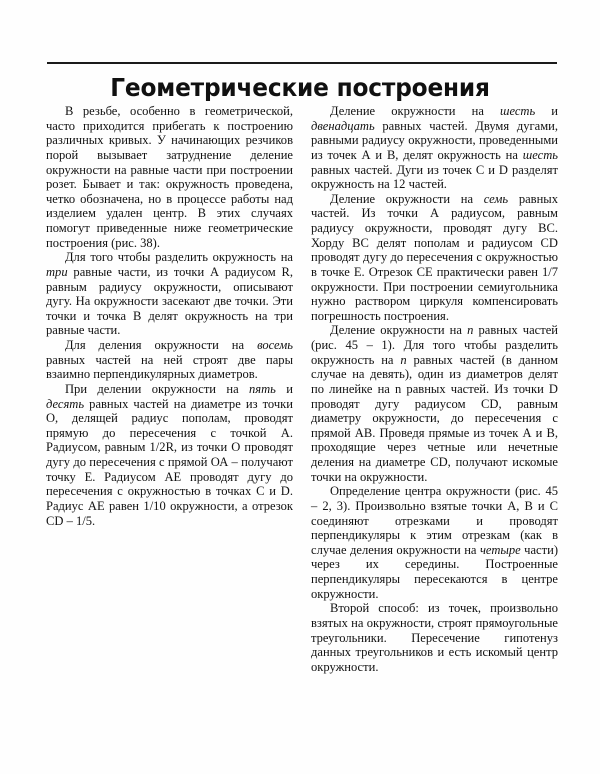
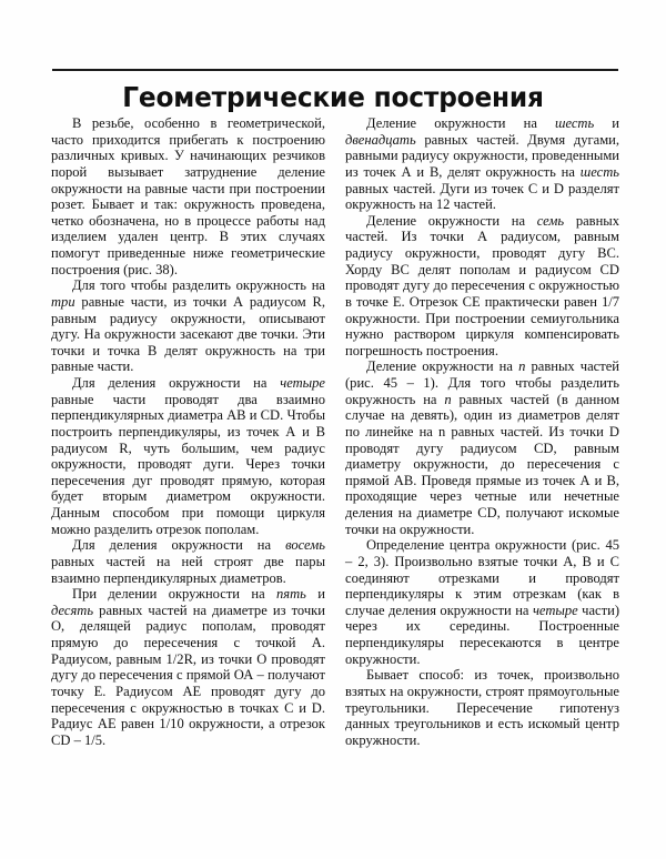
  Геометрические построения
  В резьбе, особенно в геометрической, часто приходится прибегать к построению различных кривых. У начинающих резчиков порой вызывает затруднение деление окружности на равные части при построении розет. Бывает и так: окружность проведена, четко обозначена, но в процессе работы над изделием удален центр. В этих случаях помогут приведенные ниже геометрические построения (рис. 38).
  Для того чтобы разделить окружность на три равные части, из точки А радиусом R, равным радиусу окружности, описывают дугу. На окружности засекают две точки. Эти точки и точка В делят окружность на три равные части.
+ Для деления окружности на четыре равные части проводят два взаимно перпендикулярных диаметра АВ и CD. Чтобы построить перпендикуляры, из точек А и В радиусом R, чуть большим, чем радиус окружности, проводят дуги. Через точки пересечения дуг проводят прямую, которая будет вторым диаметром окружности. Данным способом при помощи циркуля можно разделить отрезок пополам.
  Для деления окружности на восемь равных частей на ней строят две пары взаимно перпендикулярных диаметров.
  При делении окружности на пять и десять равных частей на диаметре из точки О, делящей радиус пополам, проводят прямую до пересечения с точкой А. Радиусом, равным 1/2R, из точки О проводят дугу до пересечения с прямой ОА – получают точку Е. Радиусом АЕ проводят дугу до пересечения с окружностью в точках С и D. Радиус АЕ равен 1/10 окружности, а отрезок CD – 1/5.
  Деление окружности на шесть и двенадцать равных частей. Двумя дугами, равными радиусу окружности, проведенными из точек А и В, делят окружность на шесть равных частей. Дуги из точек С и D разделят окружность на 12 частей.
  Деление окружности на семь равных частей. Из точки А радиусом, равным радиусу окружности, проводят дугу ВС. Хорду ВС делят пополам и радиусом CD проводят дугу до пересечения с окружностью в точке Е. Отрезок СЕ практически равен 1/7 окружности. При построении семиугольника нужно раствором циркуля компенсировать погрешность построения.
  Деление окружности на n равных частей (рис. 45 – 1). Для того чтобы разделить окружность на n равных частей (в данном случае на девять), один из диаметров делят по линейке на n равных частей. Из точки D проводят дугу радиусом CD, равным диаметру окружности, до пересечения с прямой АВ. Проведя прямые из точек А и В, проходящие через четные или нечетные деления на диаметре CD, получают искомые точки на окружности.
  Определение центра окружности (рис. 45 – 2, 3). Произвольно взятые точки А, В и С соединяют отрезками и проводят перпендикуляры к этим отрезкам (как в случае деления окружности на четыре части) через их середины. Построенные перпендикуляры пересекаются в центре окружности.
- Второй способ: из точек, произвольно взятых на окружности, строят прямоугольные треугольники. Пересечение гипотенуз данных треугольников и есть искомый центр окружности.
+ Бывает способ: из точек, произвольно взятых на окружности, строят прямоугольные треугольники. Пересечение гипотенуз данных треугольников и есть искомый центр окружности.
